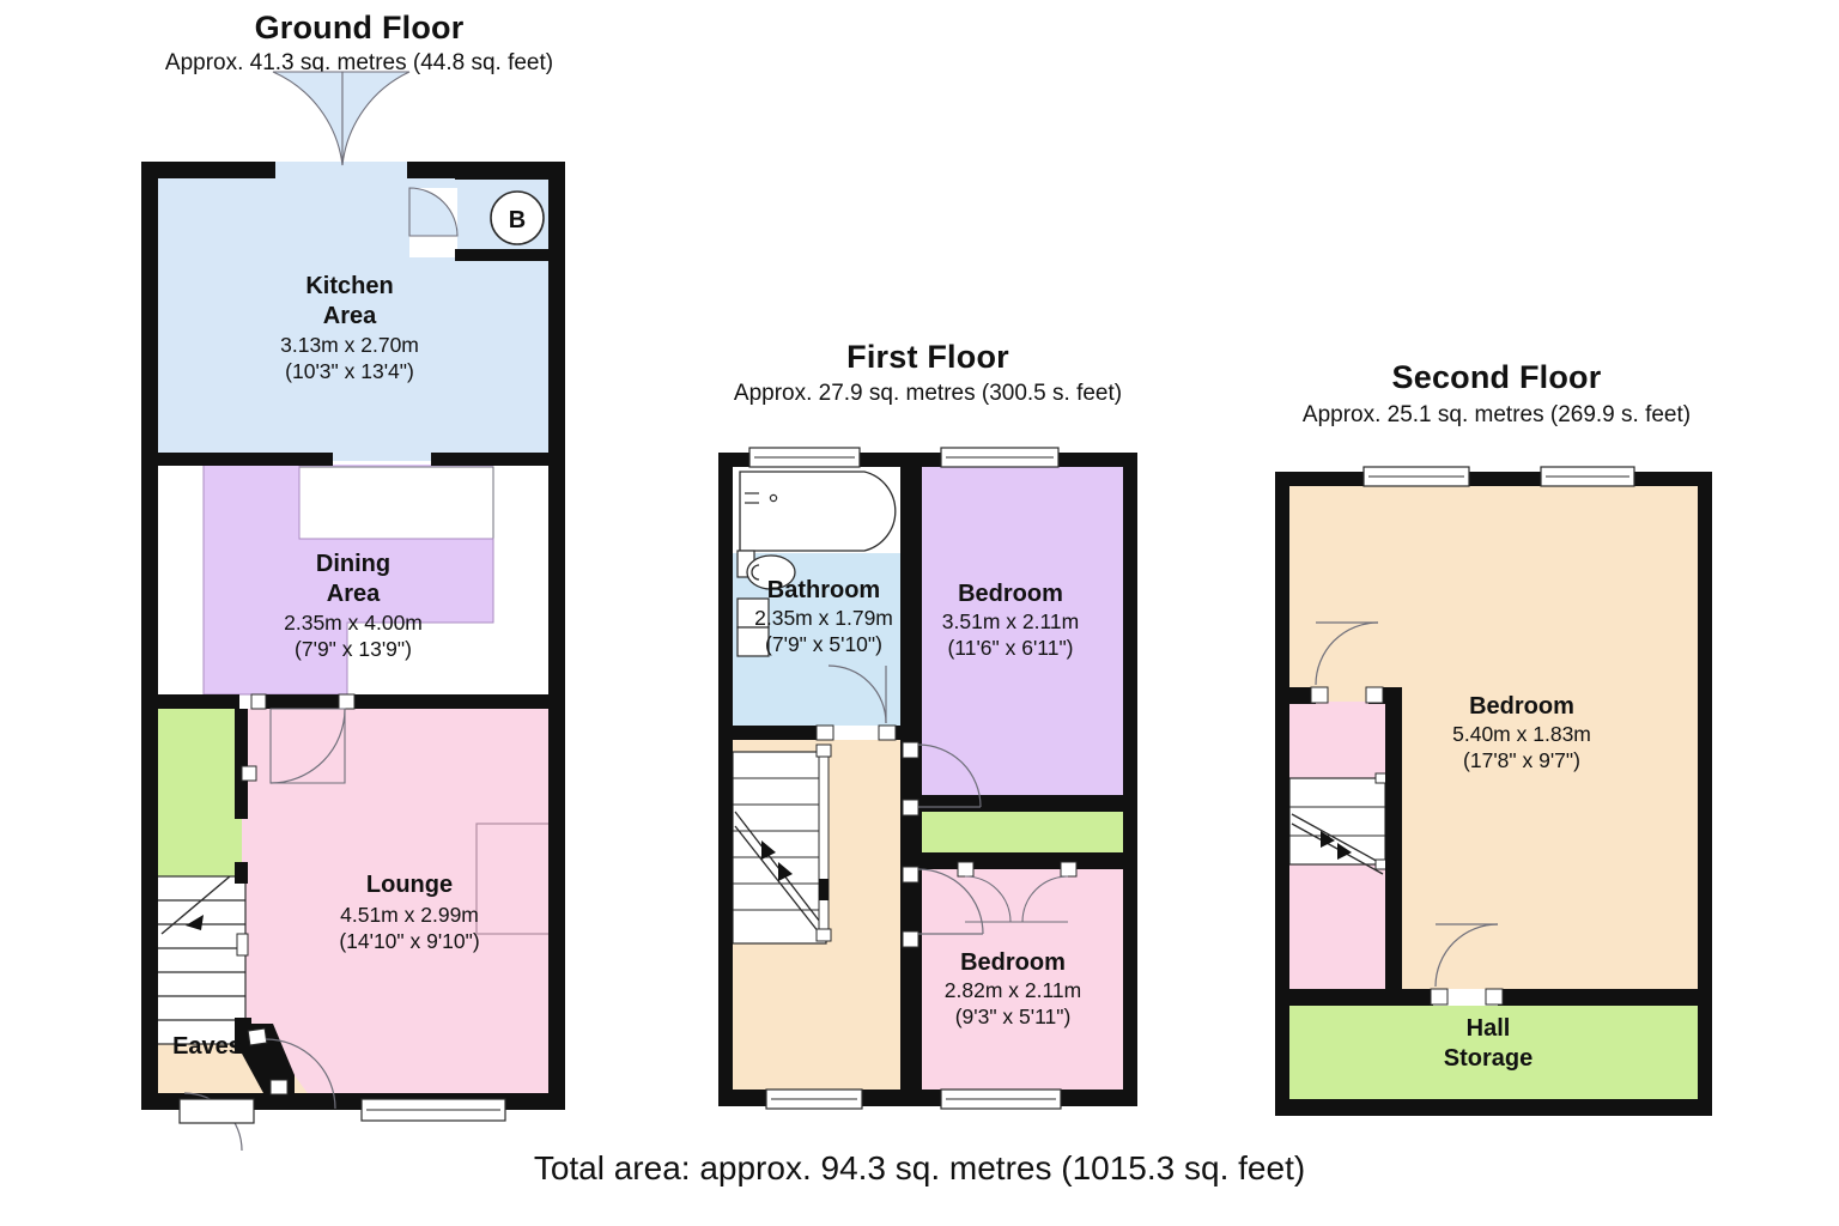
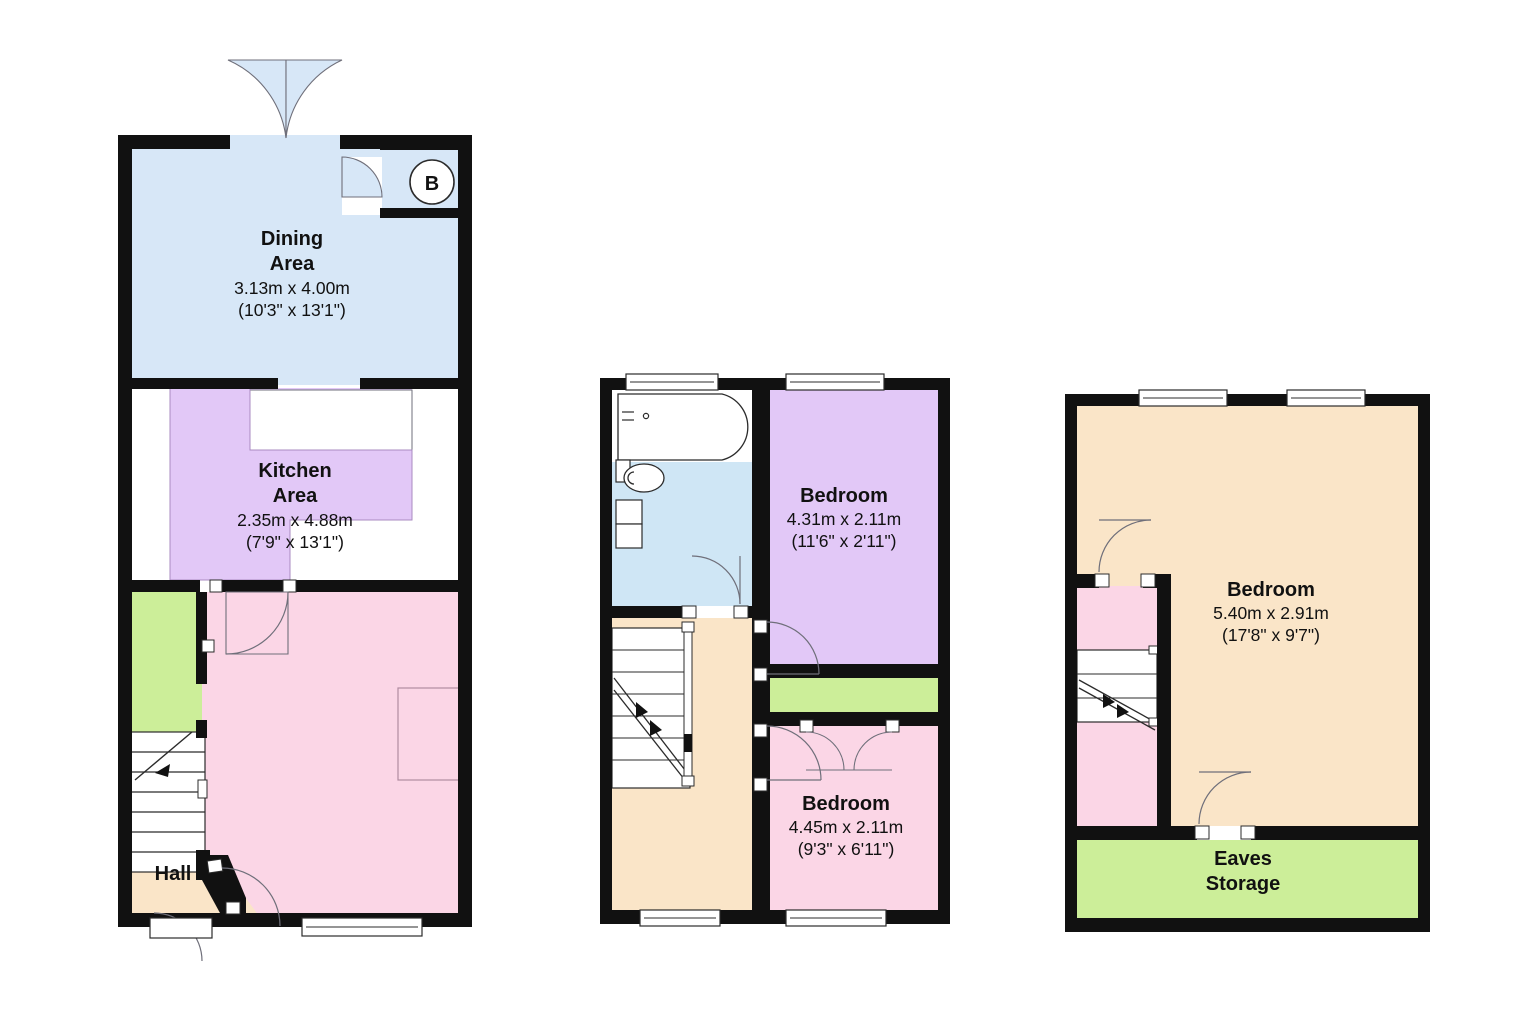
- Ground Floor
- Approx. 41.3 sq. metres (44.8 sq. feet)
  B
- Kitchen
+ Dining
  Area
- 3.13m x 2.70m
+ 3.13m x 4.00m
- (10'3" x 13'4")
+ (10'3" x 13'1")
- Dining
+ Kitchen
  Area
- 2.35m x 4.00m
+ 2.35m x 4.88m
- (7'9" x 13'9")
+ (7'9" x 13'1")
- Lounge
- 4.51m x 2.99m
- (14'10" x 9'10")
- Eaves
+ Hall
- First Floor
- Approx. 27.9 sq. metres (300.5 s. feet)
- Bathroom
- 2.35m x 1.79m
- (7'9" x 5'10")
  Bedroom
- 3.51m x 2.11m
+ 4.31m x 2.11m
- (11'6" x 6'11")
+ (11'6" x 2'11")
  Bedroom
- 2.82m x 2.11m
+ 4.45m x 2.11m
- (9'3" x 5'11")
+ (9'3" x 6'11")
- Second Floor
- Approx. 25.1 sq. metres (269.9 s. feet)
  Bedroom
- 5.40m x 1.83m
+ 5.40m x 2.91m
  (17'8" x 9'7")
- Hall
+ Eaves
  Storage
- Total area: approx. 94.3 sq. metres (1015.3 sq. feet)
